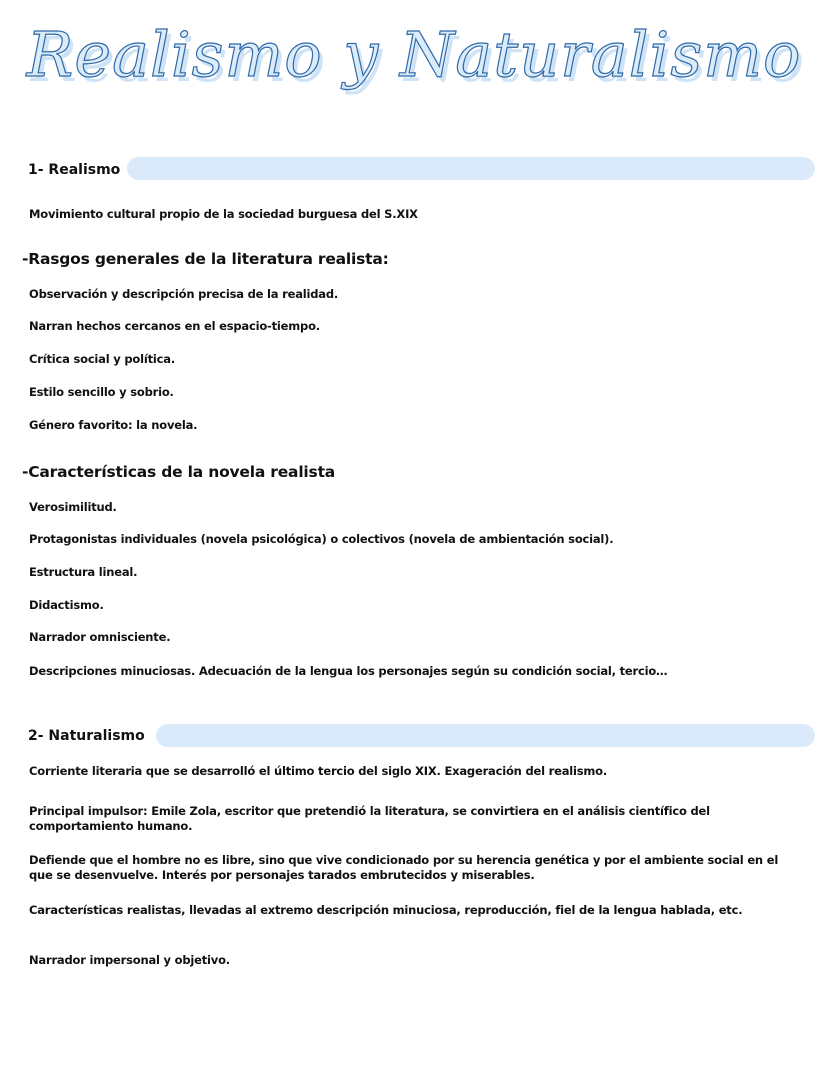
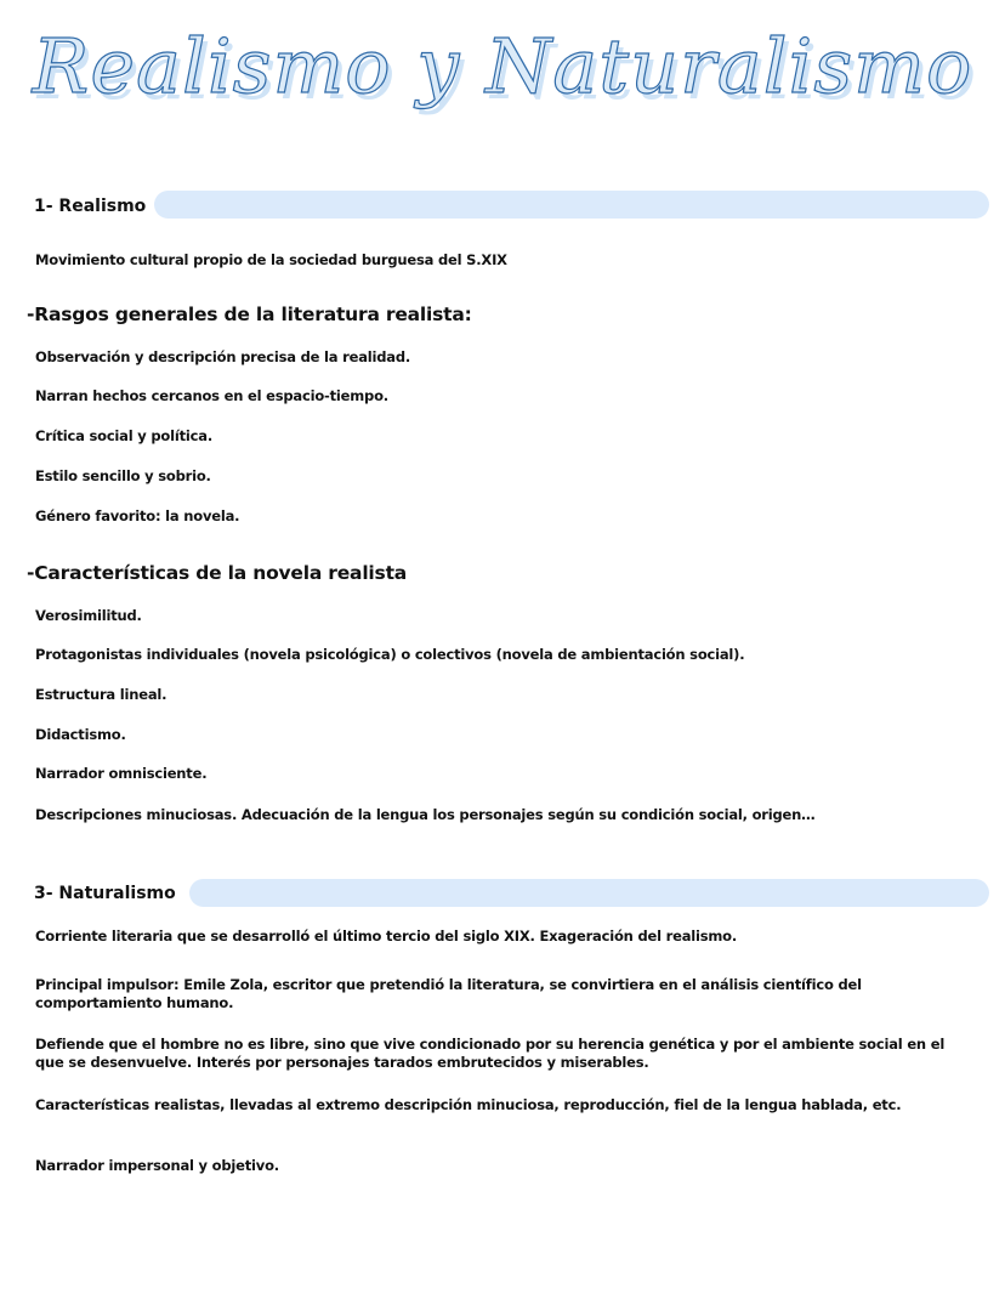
  Realismo y Naturalismo
  1- Realismo
  Movimiento cultural propio de la sociedad burguesa del S.XIX
  -Rasgos generales de la literatura realista:
  Observación y descripción precisa de la realidad.
  Narran hechos cercanos en el espacio-tiempo.
  Crítica social y política.
  Estilo sencillo y sobrio.
  Género favorito: la novela.
  -Características de la novela realista
  Verosimilitud.
  Protagonistas individuales (novela psicológica) o colectivos (novela de ambientación social).
  Estructura lineal.
  Didactismo.
  Narrador omnisciente.
- Descripciones minuciosas. Adecuación de la lengua los personajes según su condición social, tercio…
+ Descripciones minuciosas. Adecuación de la lengua los personajes según su condición social, origen…
- 2- Naturalismo
+ 3- Naturalismo
  Corriente literaria que se desarrolló el último tercio del siglo XIX. Exageración del realismo.
  Principal impulsor: Emile Zola, escritor que pretendió la literatura, se convirtiera en el análisis científico del comportamiento humano.
  Defiende que el hombre no es libre, sino que vive condicionado por su herencia genética y por el ambiente social en el que se desenvuelve. Interés por personajes tarados embrutecidos y miserables.
  Características realistas, llevadas al extremo descripción minuciosa, reproducción, fiel de la lengua hablada, etc.
  Narrador impersonal y objetivo.
